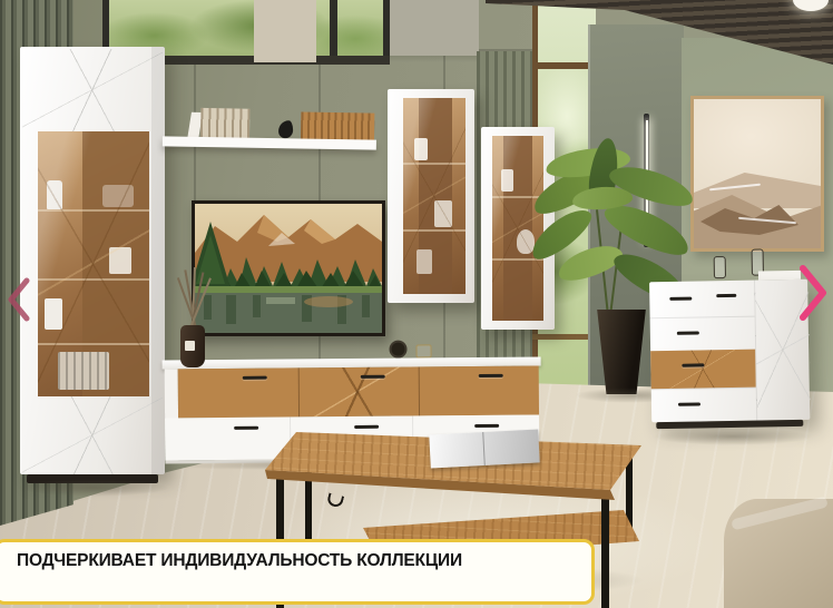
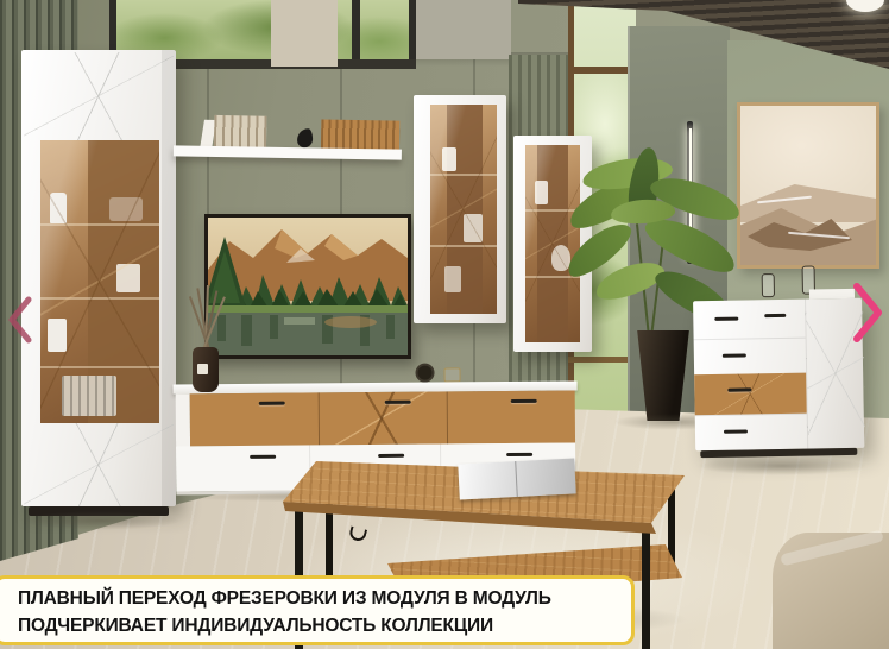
+ ПЛАВНЫЙ ПЕРЕХОД ФРЕЗЕРОВКИ ИЗ МОДУЛЯ В МОДУЛЬ
  ПОДЧЕРКИВАЕТ ИНДИВИДУАЛЬНОСТЬ КОЛЛЕКЦИИ
